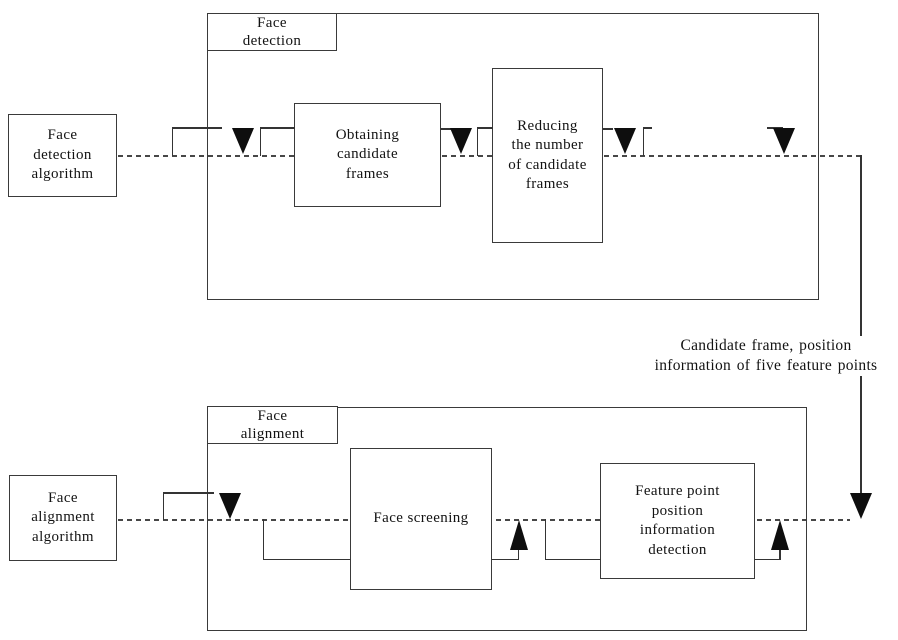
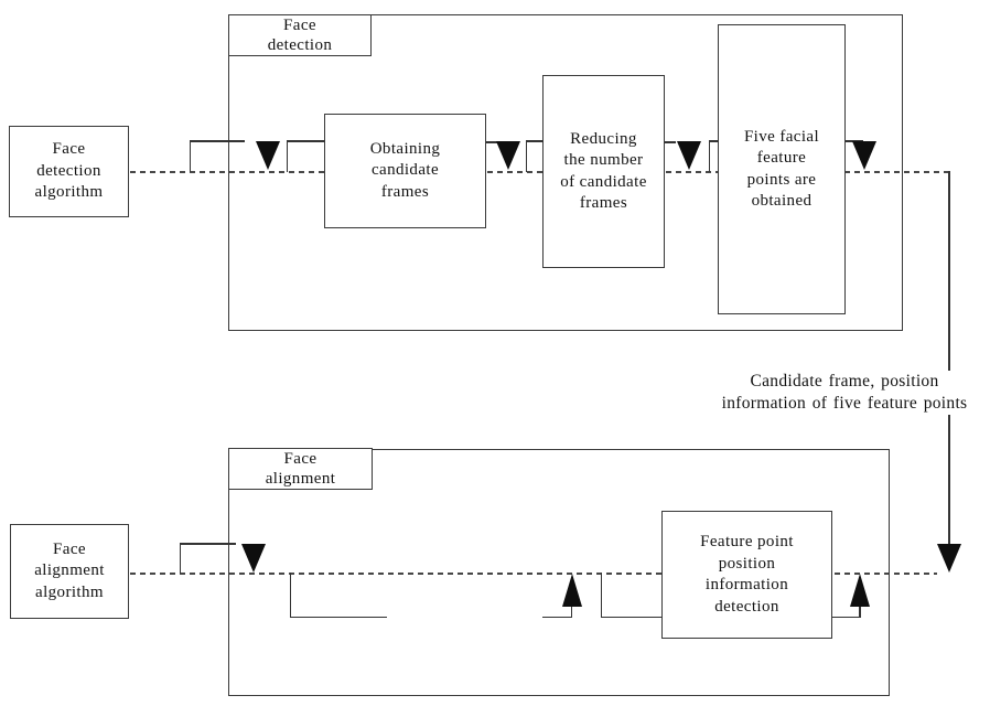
  Face
  detection
  Face
  detection
  algorithm
  Obtaining
  candidate
  frames
  Reducing
  the number
  of candidate
  frames
+ Five facial
+ feature
+ points are
+ obtained
  Candidate frame, position
  information of five feature points
  Face
  alignment
  Face
  alignment
  algorithm
- Face screening
  Feature point
  position
  information
  detection
